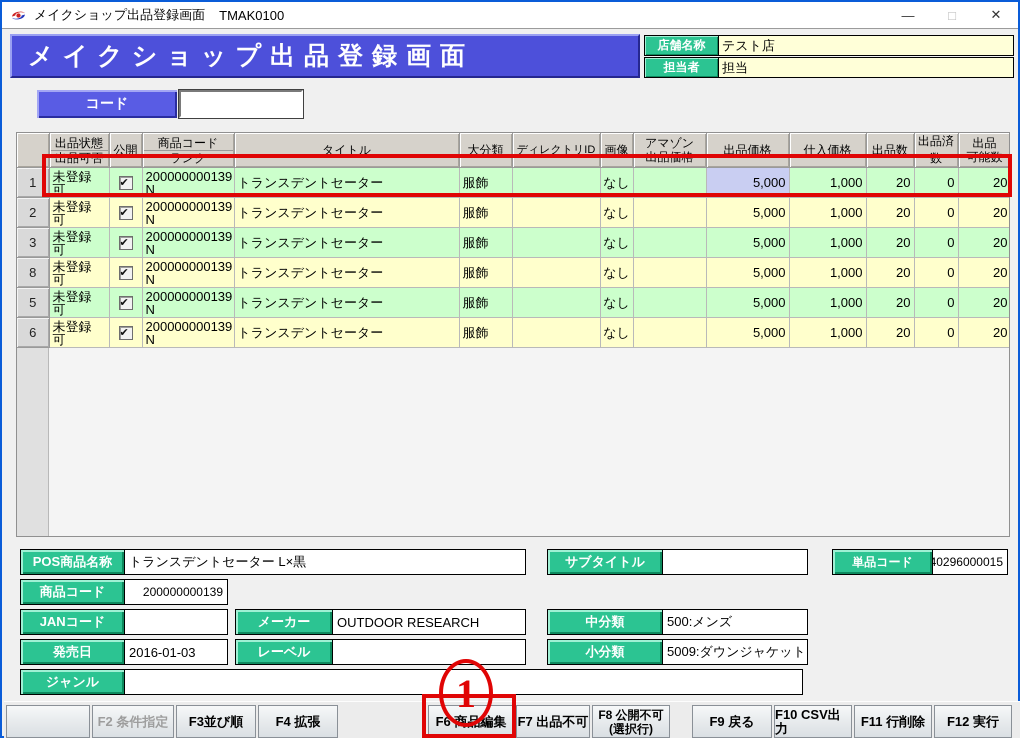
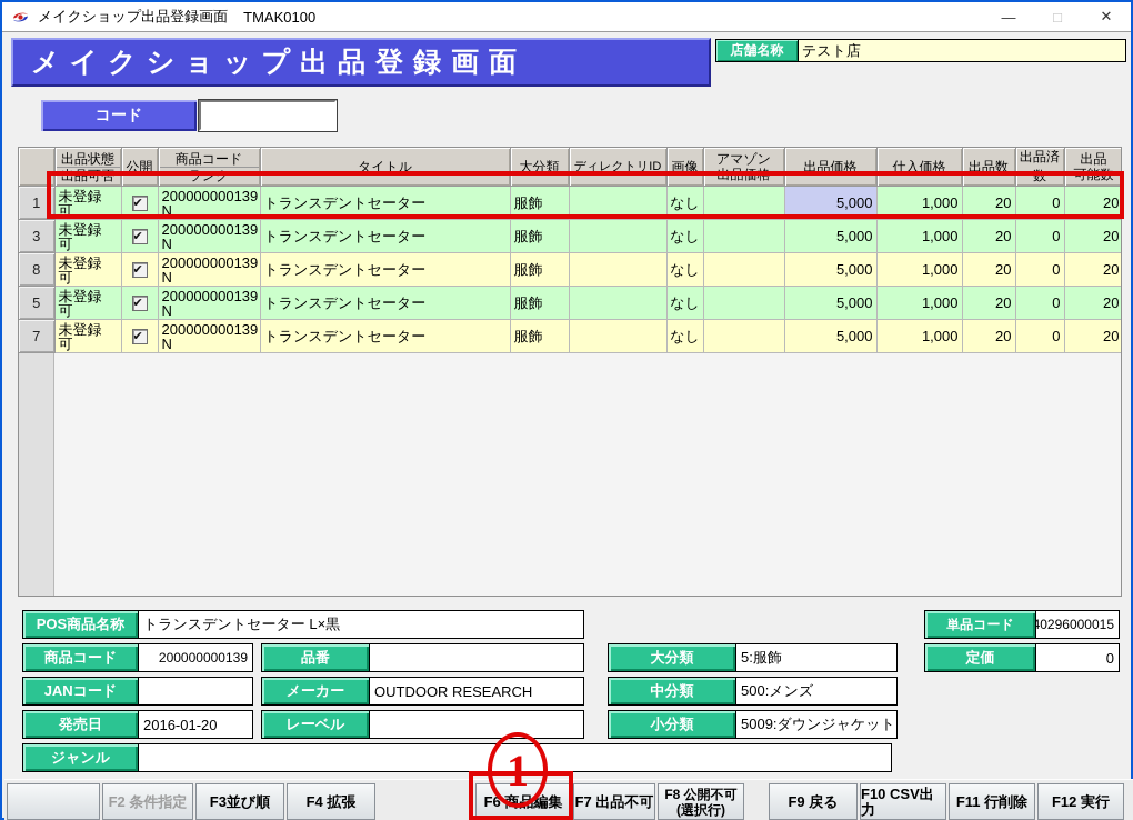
  メイクショップ出品登録画面
  TMAK0100
  —
  □
  ✕
  メイクショップ出品登録画面
  店舗名称
  テスト店
- 担当者
- 担当
  コード
  	出品状態 出品可否	公開	商品コード ランク	タイトル	大分類	ディレクトリID	画像	アマゾン 出品価格	出品価格	仕入価格	出品数	出品済数	出品 可能数
  1	未登録可		200000000139N	トランスデントセーター	服飾		なし		5,000	1,000	20	0	20
- 2	未登録可		200000000139N	トランスデントセーター	服飾		なし		5,000	1,000	20	0	20
  3	未登録可		200000000139N	トランスデントセーター	服飾		なし		5,000	1,000	20	0	20
  8	未登録可		200000000139N	トランスデントセーター	服飾		なし		5,000	1,000	20	0	20
  5	未登録可		200000000139N	トランスデントセーター	服飾		なし		5,000	1,000	20	0	20
- 6	未登録可		200000000139N	トランスデントセーター	服飾		なし		5,000	1,000	20	0	20
+ 7	未登録可		200000000139N	トランスデントセーター	服飾		なし		5,000	1,000	20	0	20
  POS商品名称
  トランスデントセーター L×黒
- サブタイトル
  単品コード
  40296000015
  商品コード
  200000000139
+ 品番
+ 大分類
+ 5:服飾
+ 定価
+ 0
  JANコード
  メーカー
  OUTDOOR RESEARCH
  中分類
  500:メンズ
  発売日
- 2016-01-03
+ 2016-01-20
  レーベル
  小分類
  5009:ダウンジャケット
  ジャンル
  F2 条件指定
  F3並び順
  F4 拡張
  F6 商品編集
  F7 出品不可
  F8 公開不可
  (選択行)
  F9 戻る
  F10 CSV出力
  F11 行削除
  F12 実行
  1
